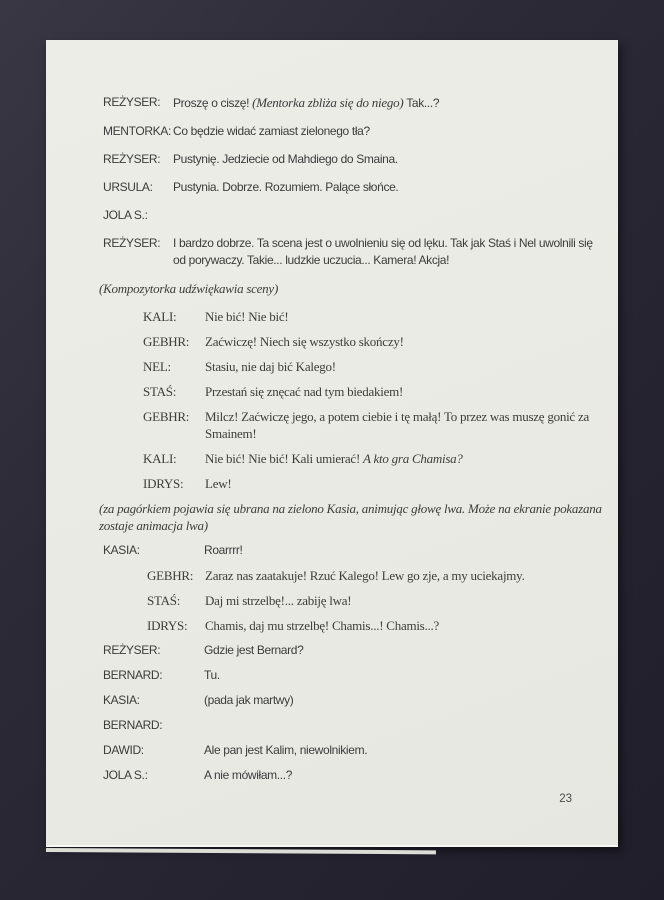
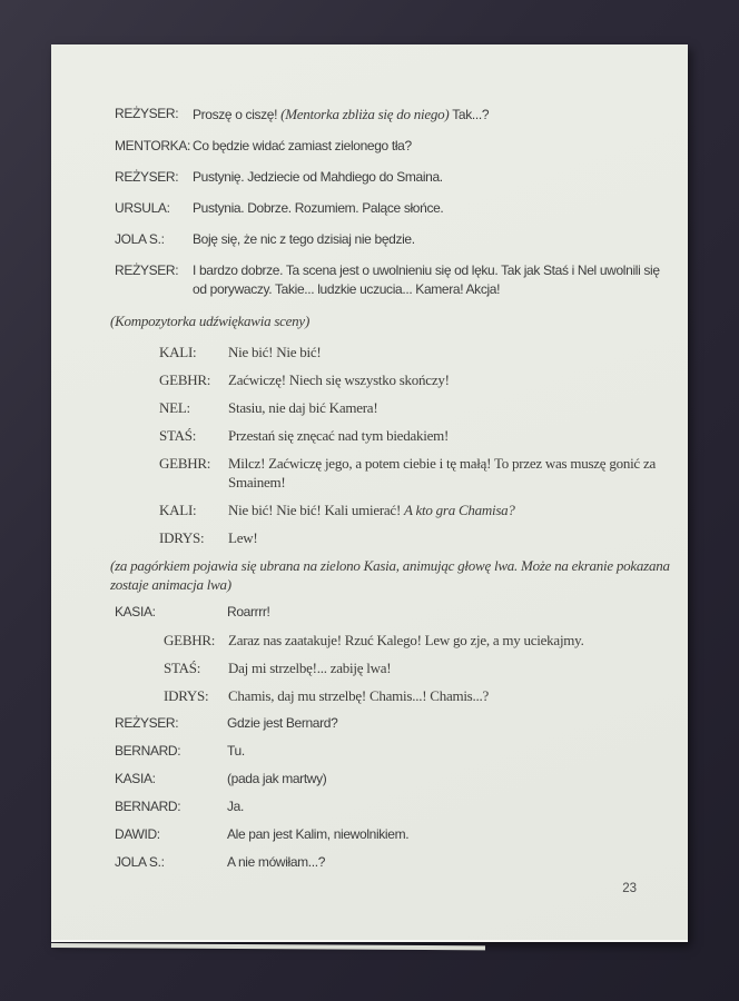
  REŻYSER:
  Proszę o ciszę! (Mentorka zbliża się do niego) Tak...?
  MENTORKA:
  Co będzie widać zamiast zielonego tła?
  REŻYSER:
  Pustynię. Jedziecie od Mahdiego do Smaina.
  URSULA:
  Pustynia. Dobrze. Rozumiem. Palące słońce.
  JOLA S.:
+ Boję się, że nic z tego dzisiaj nie będzie.
  REŻYSER:
  I bardzo dobrze. Ta scena jest o uwolnieniu się od lęku. Tak jak Staś i Nel uwolnili się od porywaczy. Takie... ludzkie uczucia... Kamera! Akcja!
  (Kompozytorka udźwiękawia sceny)
  KALI:
  Nie bić! Nie bić!
  GEBHR:
  Zaćwiczę! Niech się wszystko skończy!
  NEL:
- Stasiu, nie daj bić Kalego!
+ Stasiu, nie daj bić Kamera!
  STAŚ:
  Przestań się znęcać nad tym biedakiem!
  GEBHR:
  Milcz! Zaćwiczę jego, a potem ciebie i tę małą! To przez was muszę gonić za Smainem!
  KALI:
  Nie bić! Nie bić! Kali umierać! A kto gra Chamisa?
  IDRYS:
  Lew!
  (za pagórkiem pojawia się ubrana na zielono Kasia, animując głowę lwa. Może na ekranie pokazana zostaje animacja lwa)
  KASIA:
  Roarrrr!
  GEBHR:
  Zaraz nas zaatakuje! Rzuć Kalego! Lew go zje, a my uciekajmy.
  STAŚ:
  Daj mi strzelbę!... zabiję lwa!
  IDRYS:
  Chamis, daj mu strzelbę! Chamis...! Chamis...?
  REŻYSER:
  Gdzie jest Bernard?
  BERNARD:
  Tu.
  KASIA:
  (pada jak martwy)
  BERNARD:
+ Ja.
  DAWID:
  Ale pan jest Kalim, niewolnikiem.
  JOLA S.:
  A nie mówiłam...?
  23
